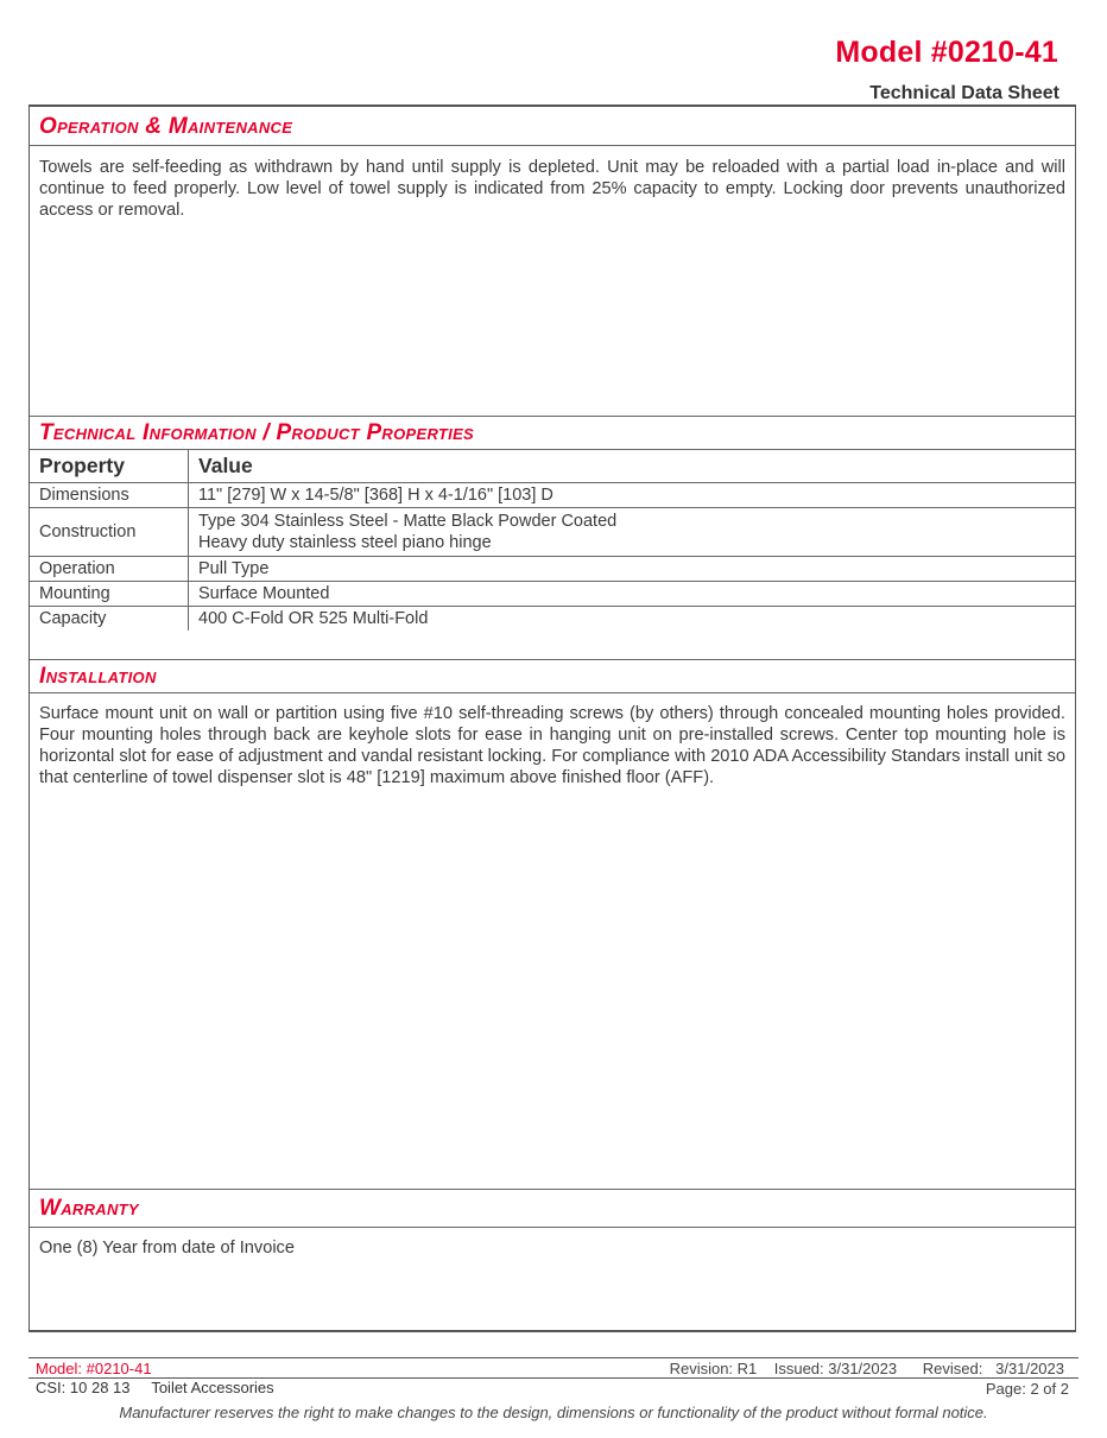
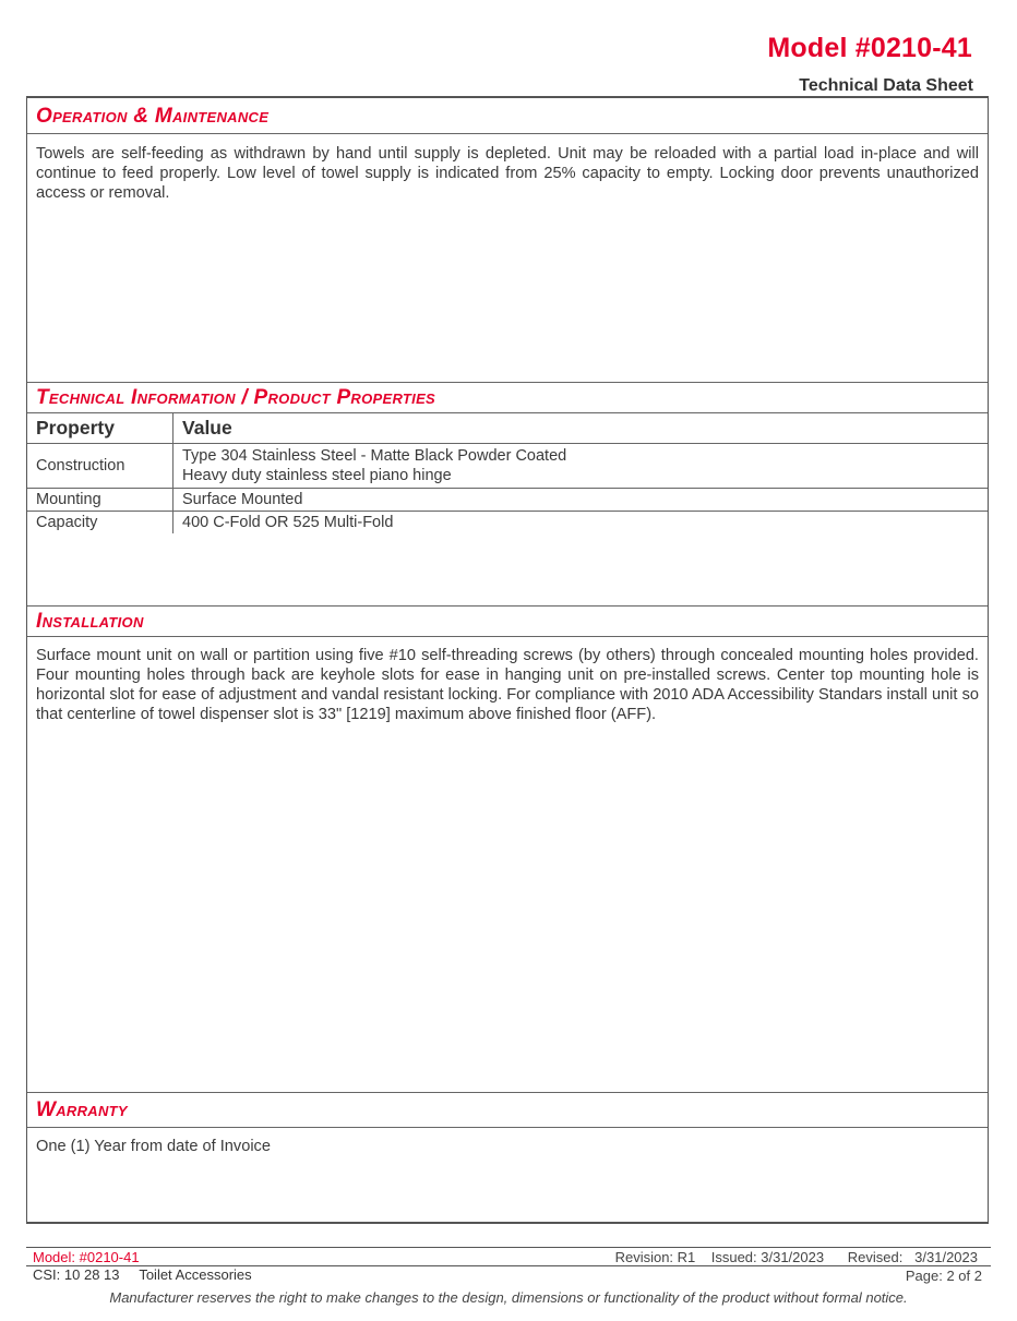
  Model #0210-41
  Technical Data Sheet
  Operation & Maintenance
  Towels are self-feeding as withdrawn by hand until supply is depleted. Unit may be reloaded with a partial load in-place and will continue to feed properly. Low level of towel supply is indicated from 25% capacity to empty. Locking door prevents unauthorized access or removal.
  Technical Information / Product Properties
  Property	Value
- Dimensions	11" [279] W x 14-5/8" [368] H x 4-1/16" [103] D
  Construction	Type 304 Stainless Steel - Matte Black Powder Coated Heavy duty stainless steel piano hinge
- Operation	Pull Type
  Mounting	Surface Mounted
  Capacity	400 C-Fold OR 525 Multi-Fold
  Installation
- Surface mount unit on wall or partition using five #10 self-threading screws (by others) through concealed mounting holes provided. Four mounting holes through back are keyhole slots for ease in hanging unit on pre-installed screws. Center top mounting hole is horizontal slot for ease of adjustment and vandal resistant locking. For compliance with 2010 ADA Accessibility Standars install unit so that centerline of towel dispenser slot is 48" [1219] maximum above finished floor (AFF).
+ Surface mount unit on wall or partition using five #10 self-threading screws (by others) through concealed mounting holes provided. Four mounting holes through back are keyhole slots for ease in hanging unit on pre-installed screws. Center top mounting hole is horizontal slot for ease of adjustment and vandal resistant locking. For compliance with 2010 ADA Accessibility Standars install unit so that centerline of towel dispenser slot is 33" [1219] maximum above finished floor (AFF).
  Warranty
- One (8) Year from date of Invoice
+ One (1) Year from date of Invoice
  Model: #0210-41
  Revision: R1 Issued: 3/31/2023 Revised: 3/31/2023
  CSI: 10 28 13 Toilet Accessories
  Page: 2 of 2
  Manufacturer reserves the right to make changes to the design, dimensions or functionality of the product without formal notice.
